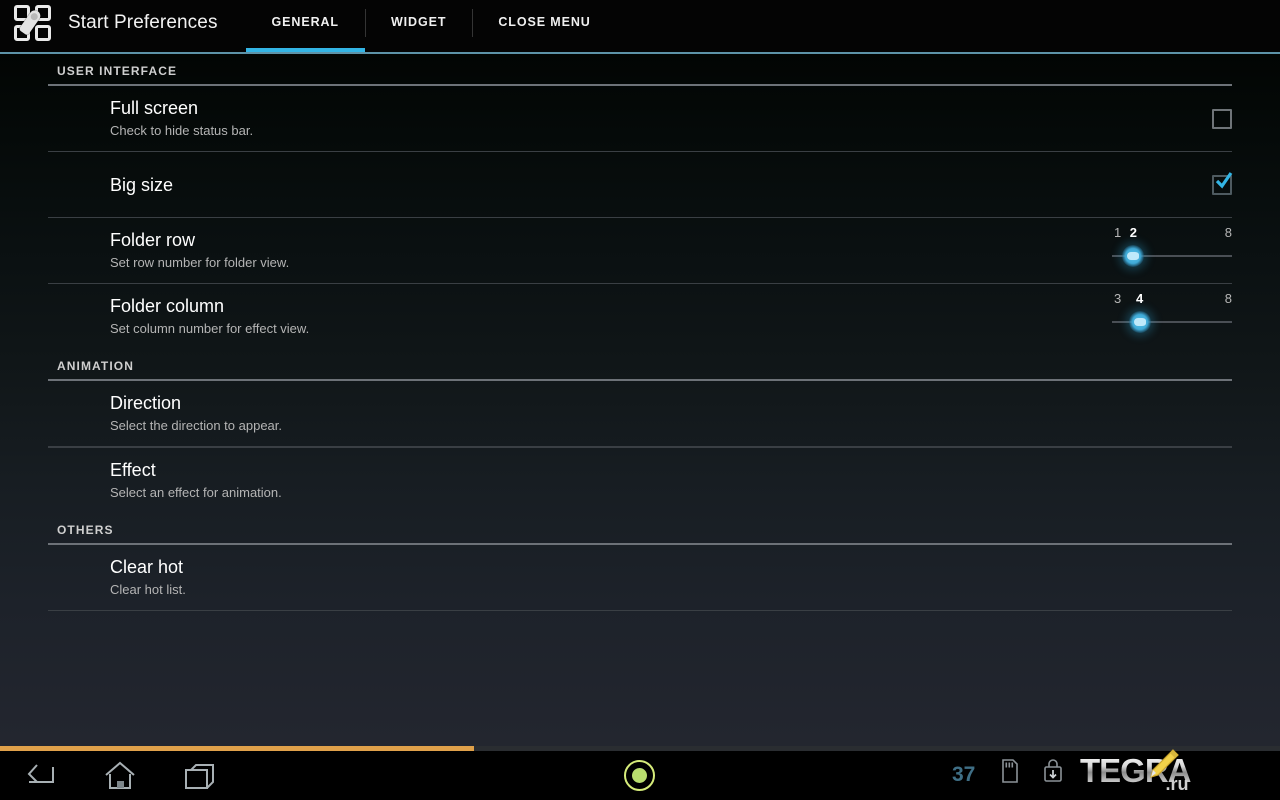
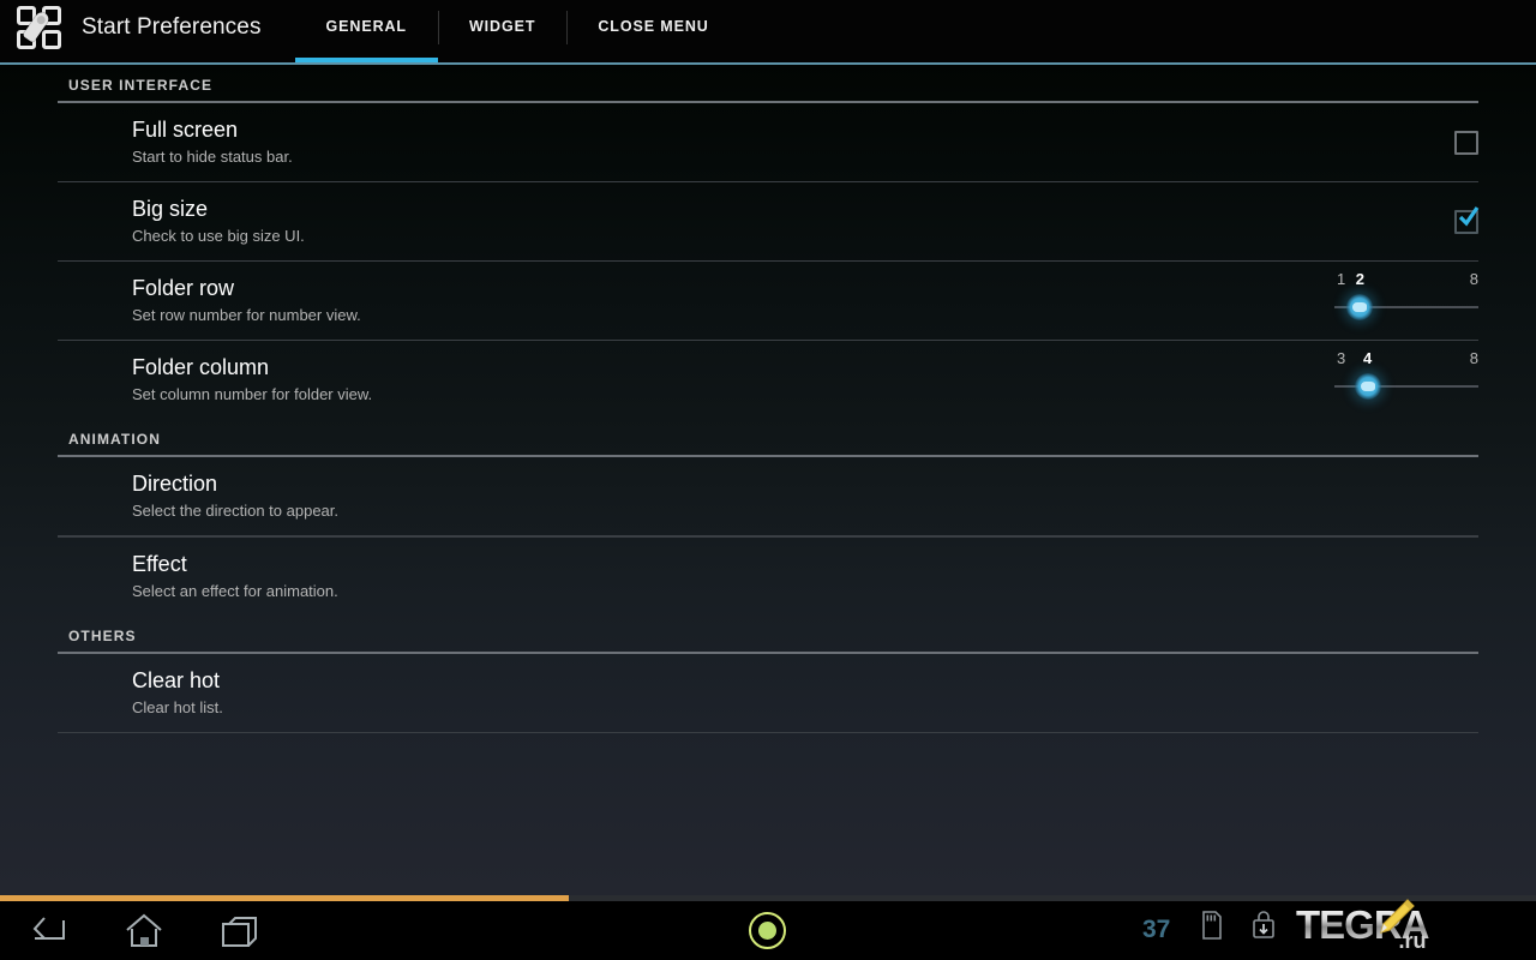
  Start Preferences
  GENERAL
  WIDGET
  CLOSE MENU
  USER INTERFACE
  Full screen
- Check to hide status bar.
+ Start to hide status bar.
  Big size
+ Check to use big size UI.
  Folder row
- Set row number for folder view.
+ Set row number for number view.
  1
  2
  8
  Folder column
- Set column number for effect view.
+ Set column number for folder view.
  3
  4
  8
  ANIMATION
  Direction
  Select the direction to appear.
  Effect
  Select an effect for animation.
  OTHERS
  Clear hot
  Clear hot list.
  37
  TEGA
  .ru
